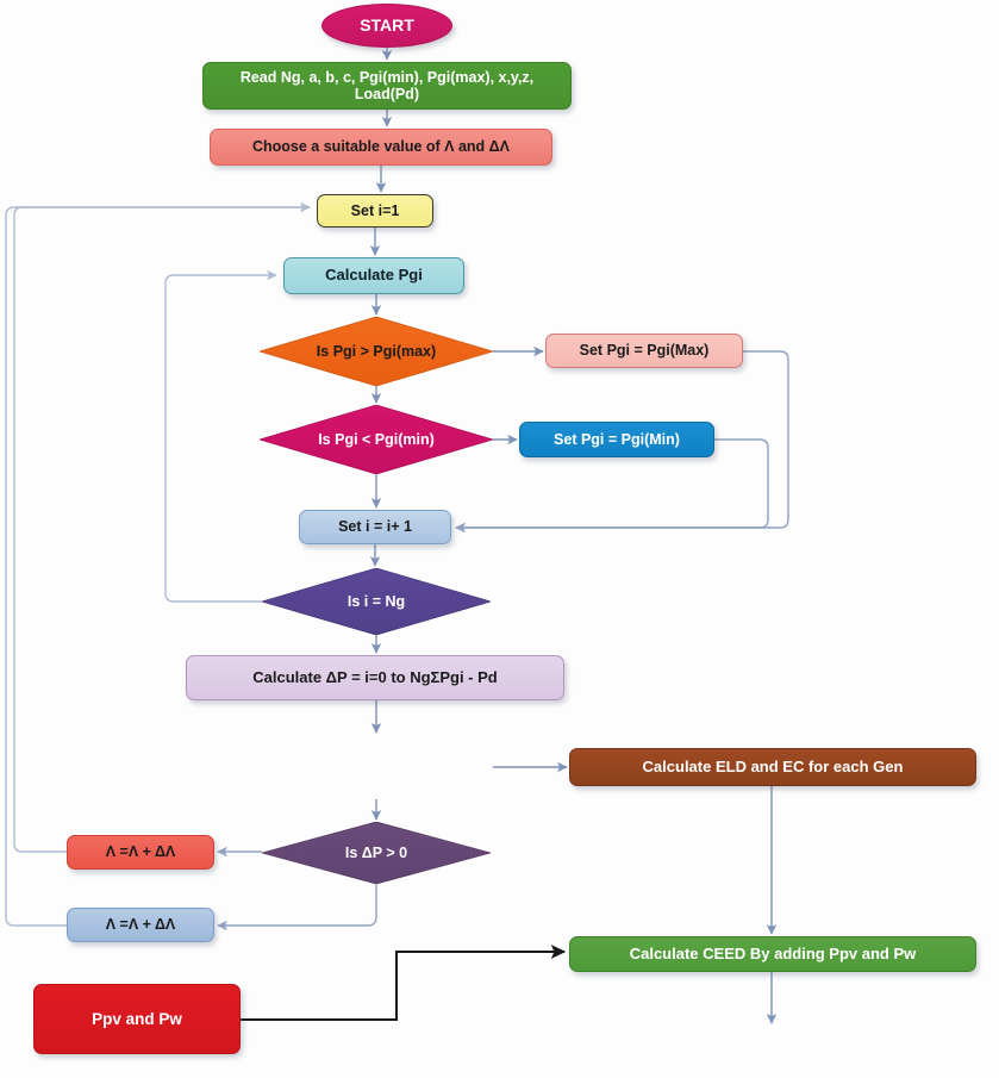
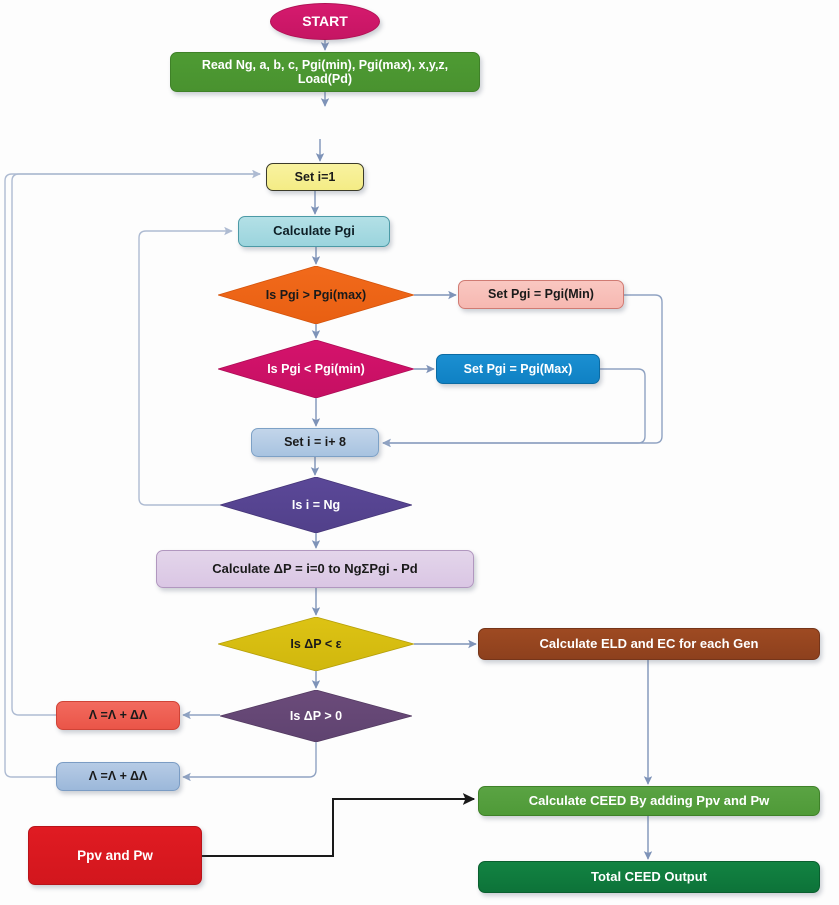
  START
  Read Ng, a, b, c, Pgi(min), Pgi(max), x,y,z, Load(Pd)
- Choose a suitable value of Λ and ΔΛ
  Set i=1
  Calculate Pgi
  Is Pgi > Pgi(max)
- Set Pgi = Pgi(Max)
+ Set Pgi = Pgi(Min)
  Is Pgi < Pgi(min)
- Set Pgi = Pgi(Min)
+ Set Pgi = Pgi(Max)
- Set i = i+ 1
+ Set i = i+ 8
  Is i = Ng
  Calculate ΔP = i=0 to NgΣPgi - Pd
+ Is ΔP < ε
  Calculate ELD and EC for each Gen
  Is ΔP > 0
  Λ =Λ + ΔΛ
  Λ =Λ + ΔΛ
  Ppv and Pw
  Calculate CEED By adding Ppv and Pw
+ Total CEED Output
